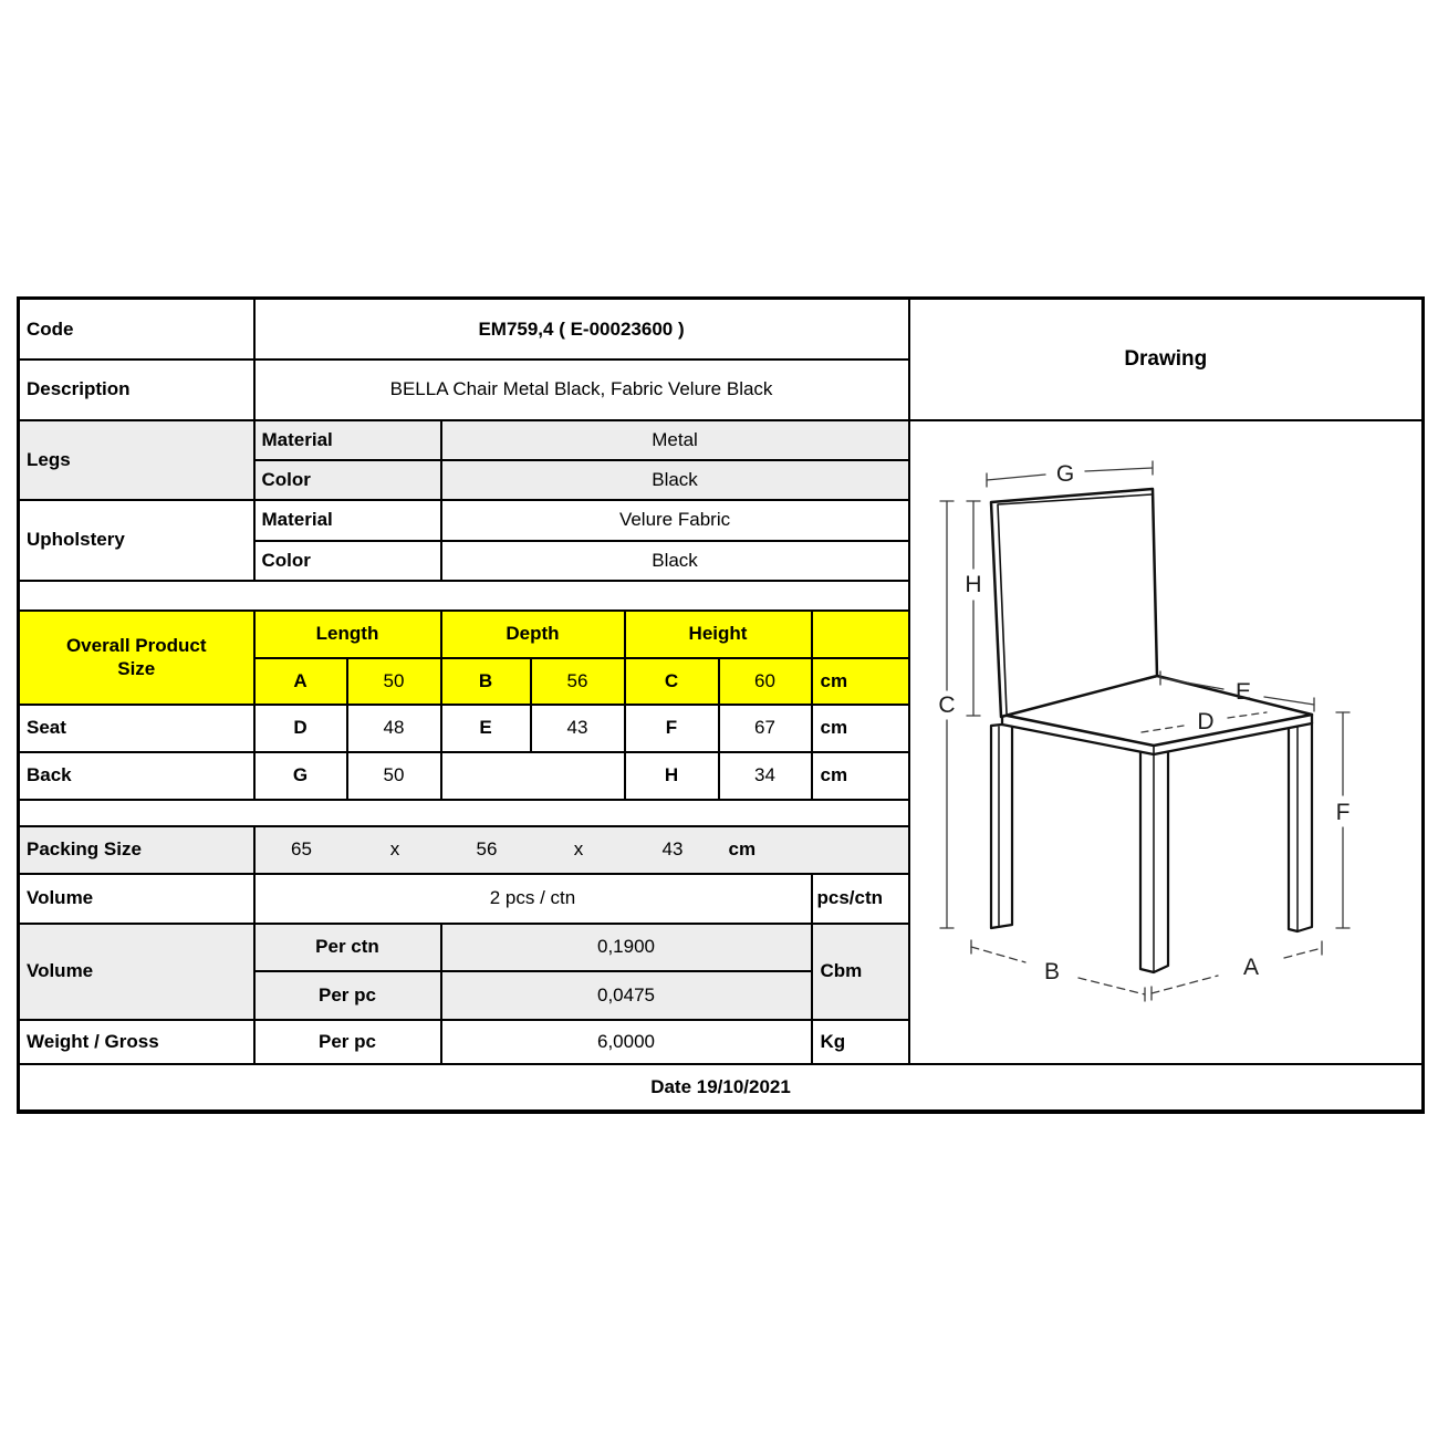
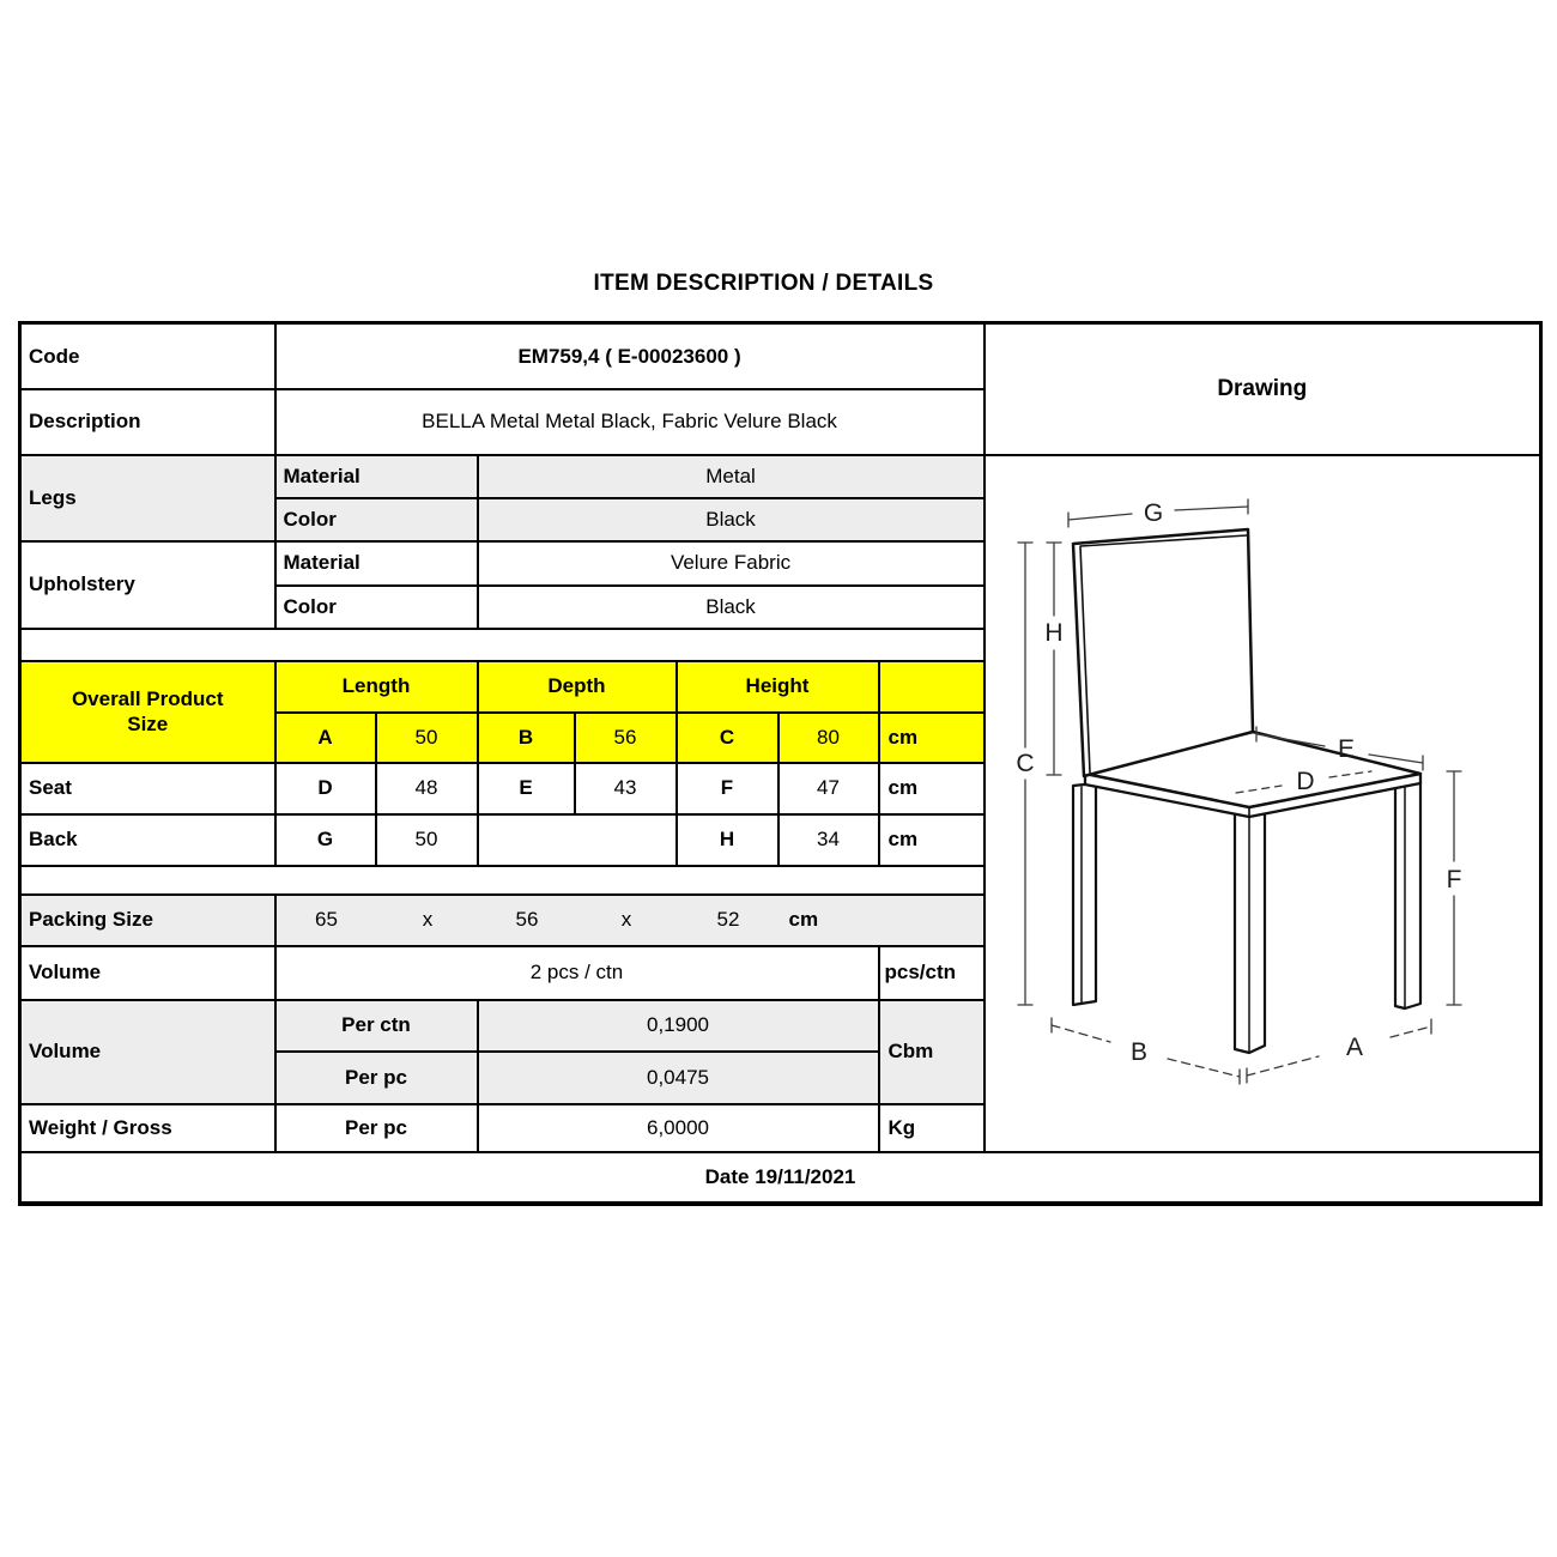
+ ITEM DESCRIPTION / DETAILS
  Code	EM759,4 ( E-00023600 )	Drawing
- Description	BELLA Chair Metal Black, Fabric Velure Black
+ Description	BELLA Metal Metal Black, Fabric Velure Black
  Legs	Material	Metal	G H C E D F B A
  Color	Black
  Upholstery	Material	Velure Fabric
  Color	Black
  Overall Product Size	Length	Depth	Height
- A	50	B	56	C	60	cm
+ A	50	B	56	C	80	cm
- Seat	D	48	E	43	F	67	cm
+ Seat	D	48	E	43	F	47	cm
  Back	G	50		H	34	cm
- Packing Size	65 x 56 x 43 cm
+ Packing Size	65 x 56 x 52 cm
  Volume	2 pcs / ctn	pcs/ctn
  Volume	Per ctn	0,1900	Cbm
  Per pc	0,0475
  Weight / Gross	Per pc	6,0000	Kg
- Date 19/10/2021
+ Date 19/11/2021
